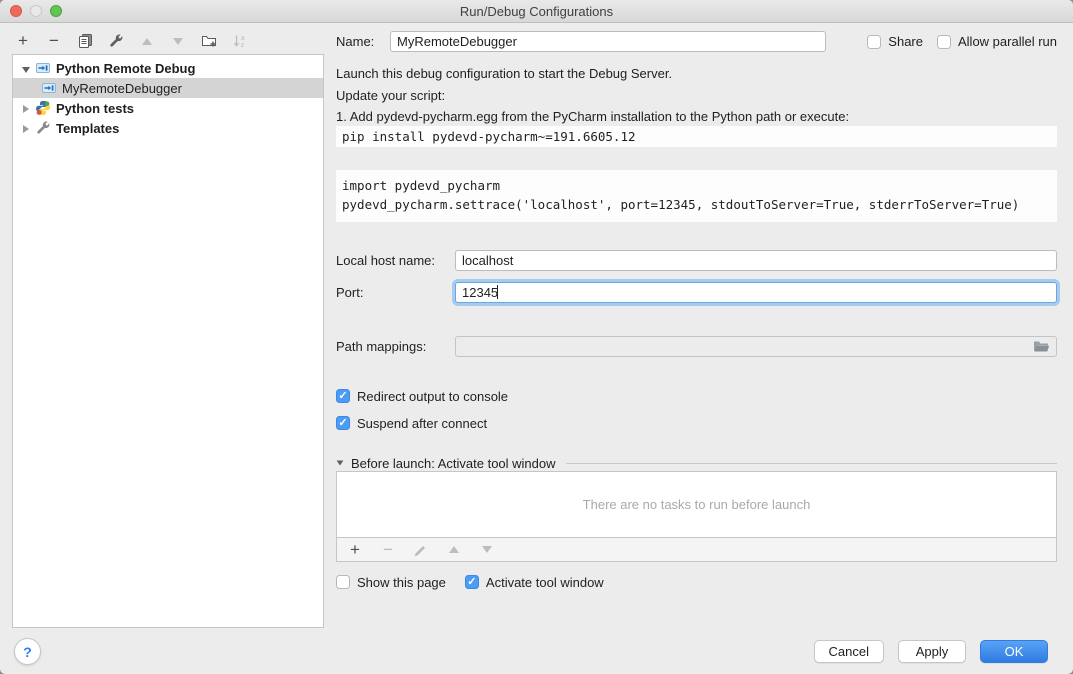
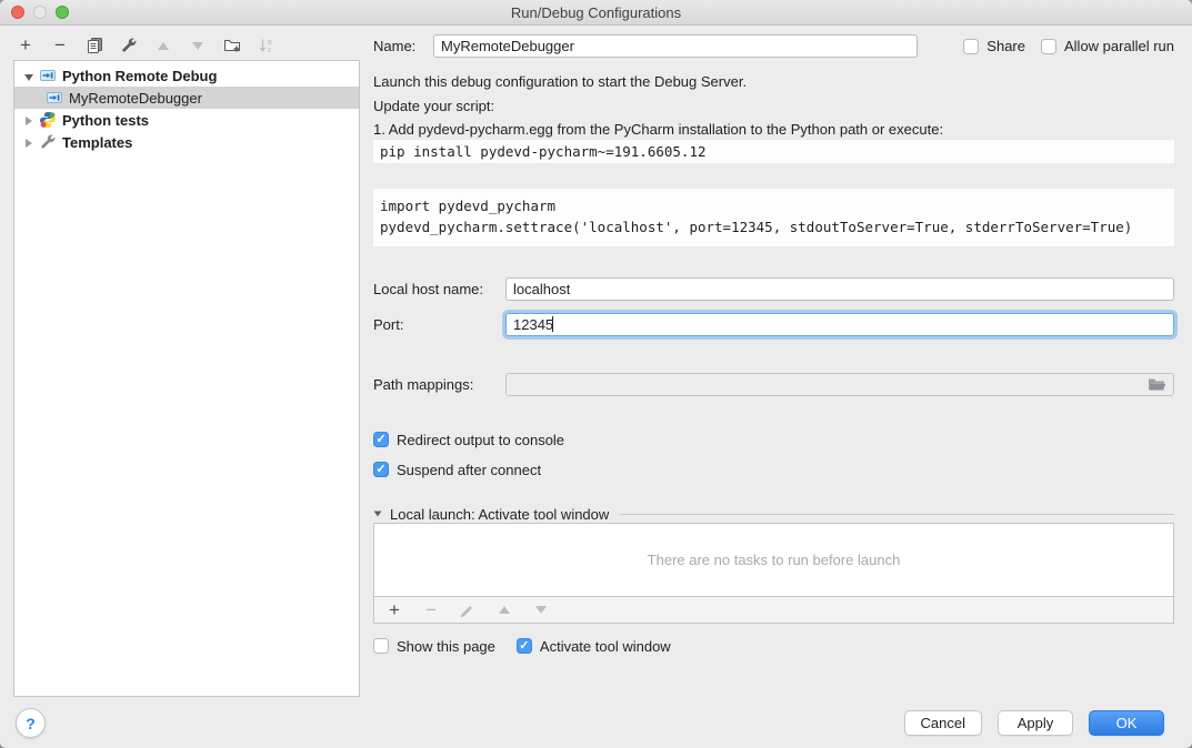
  Run/Debug Configurations
  +
  −
  Python Remote Debug
  MyRemoteDebugger
  Python tests
  Templates
  ?
  Name:
  MyRemoteDebugger
  Share
  Allow parallel run
  Launch this debug configuration to start the Debug Server.
  Update your script:
  1. Add pydevd-pycharm.egg from the PyCharm installation to the Python path or execute:
  pip install pydevd-pycharm~=191.6605.12
  import pydevd_pycharm
  pydevd_pycharm.settrace('localhost', port=12345, stdoutToServer=True, stderrToServer=True)
  Local host name:
  localhost
  Port:
  12345
  Path mappings:
  ✓
  Redirect output to console
  ✓
  Suspend after connect
- Before launch: Activate tool window
+ Local launch: Activate tool window
  There are no tasks to run before launch
  +
  −
  Show this page
  ✓
  Activate tool window
  Cancel
  Apply
  OK
